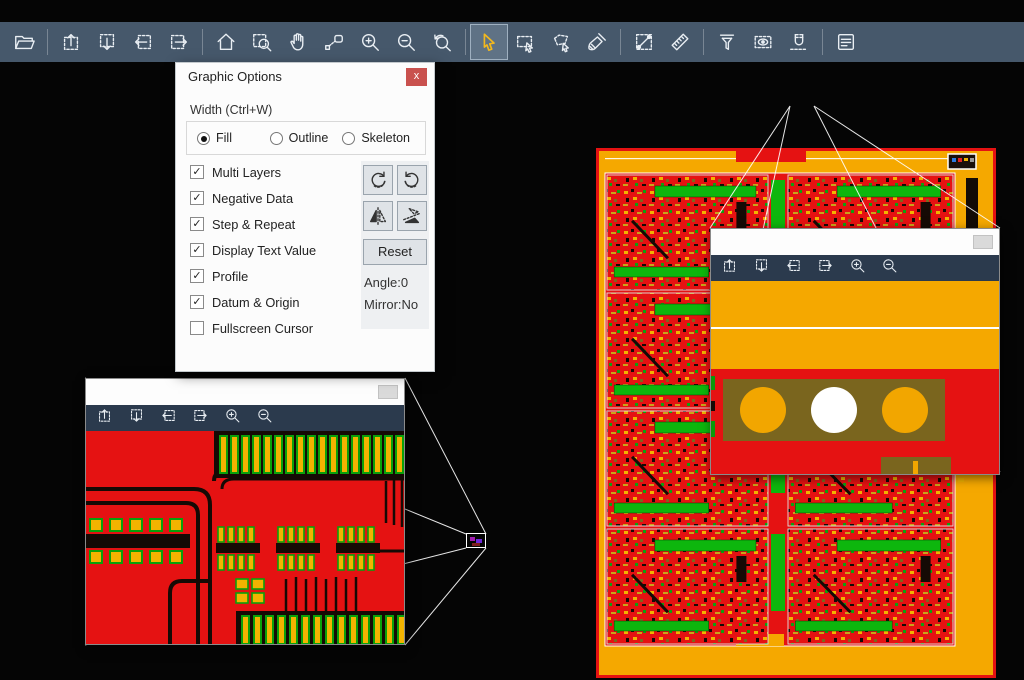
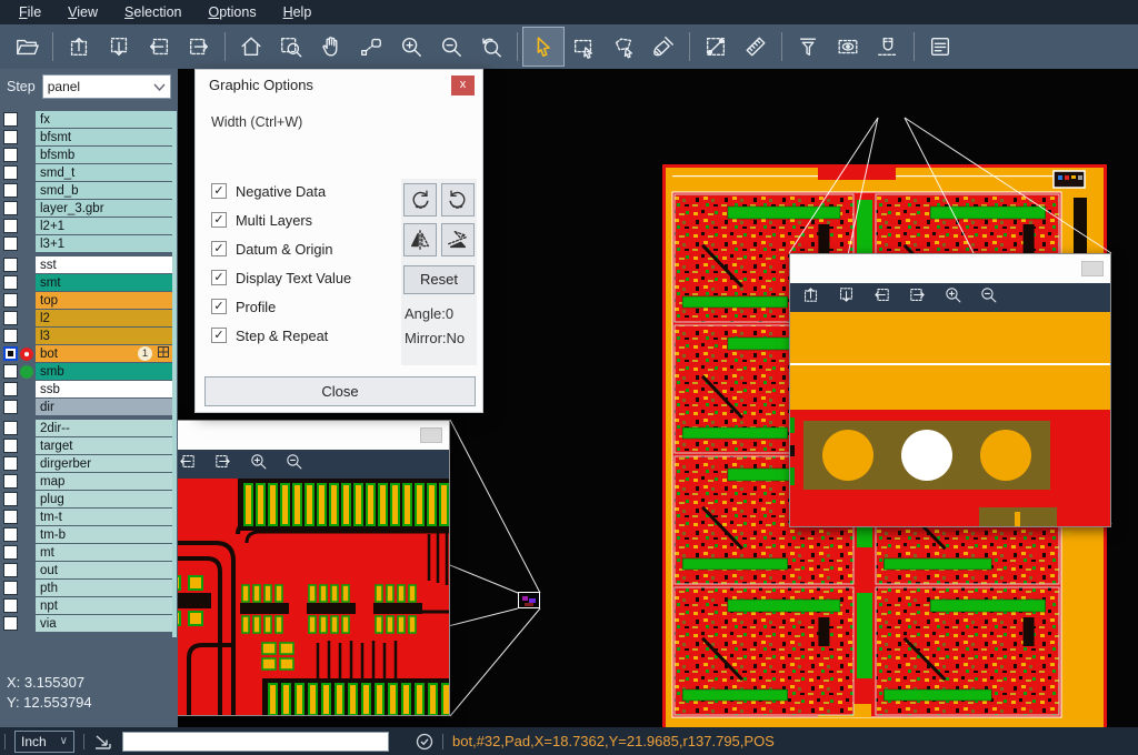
+ File
+ View
+ Selection
+ Options
+ Help
  Graphic Options
  x
  Width (Ctrl+W)
- Fill
- Outline
- Skeleton
  ✓
- Multi Layers
+ Negative Data
  ✓
- Negative Data
+ Multi Layers
  ✓
- Step & Repeat
+ Datum & Origin
  ✓
  Display Text Value
  ✓
  Profile
  ✓
- Datum & Origin
+ Step & Repeat
- Fullscreen Cursor
  Reset
  Angle:0
  Mirror:No
+ Close
+ Step
+ panel
+ fx
+ bfsmt
+ bfsmb
+ smd_t
+ smd_b
+ layer_3.gbr
+ l2+1
+ l3+1
+ sst
+ smt
+ top
+ l2
+ l3
+ bot
+ 1
+ smb
+ ssb
+ dir
+ 2dir--
+ target
+ dirgerber
+ map
+ plug
+ tm-t
+ tm-b
+ mt
+ out
+ pth
+ npt
+ via
+ X: 3.155307
+ Y: 12.553794
+ Inch
+ ∨
+ bot,#32,Pad,X=18.7362,Y=21.9685,r137.795,POS
